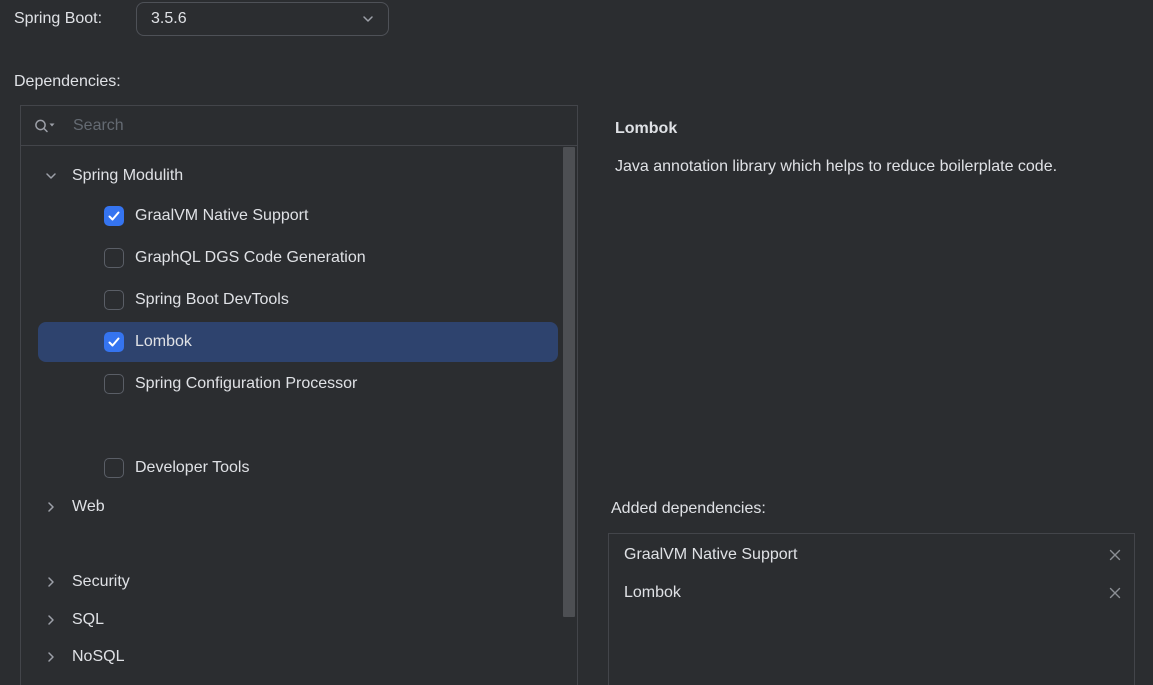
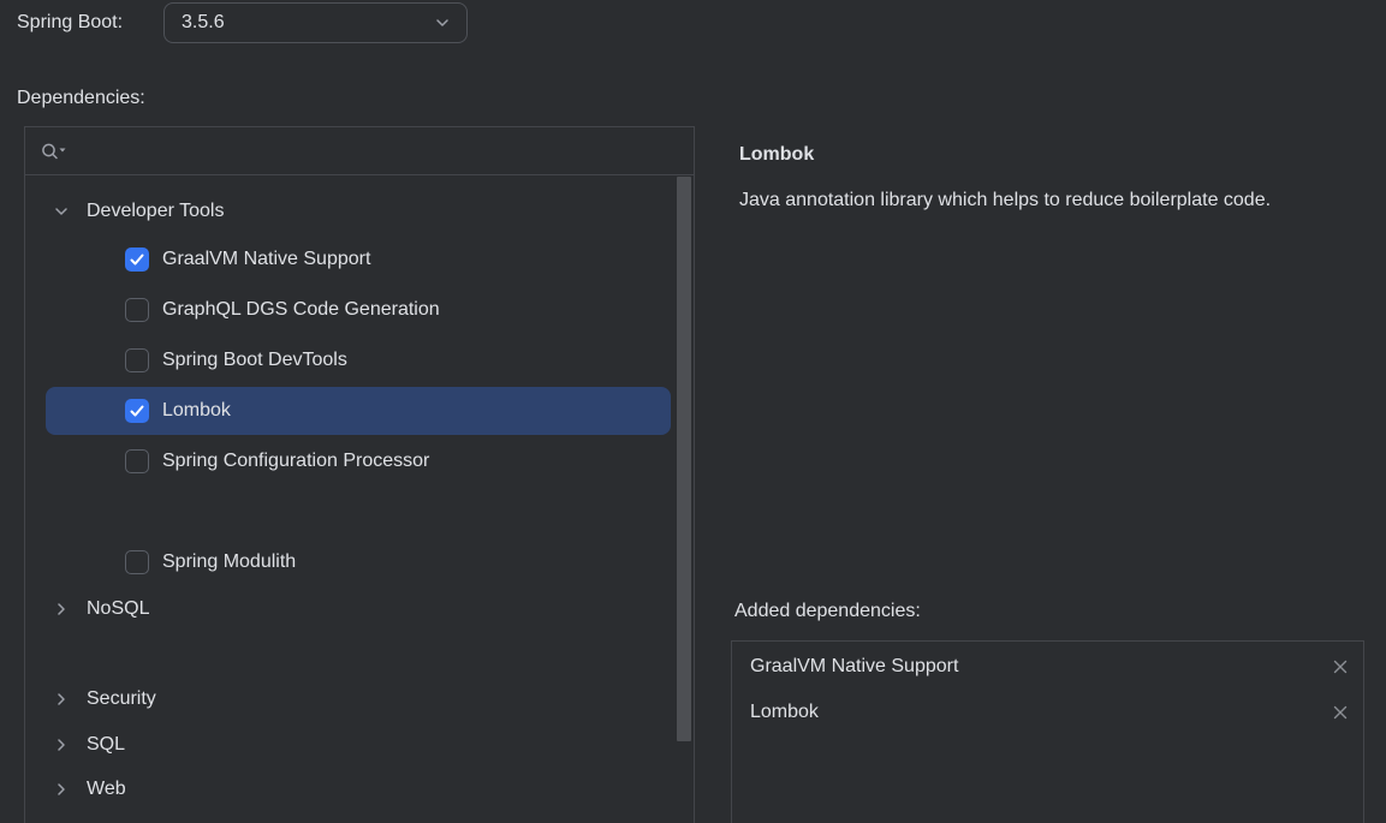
  Spring Boot:
  3.5.6
  Dependencies:
- Search
- Spring Modulith
+ Developer Tools
  GraalVM Native Support
  GraphQL DGS Code Generation
  Spring Boot DevTools
  Lombok
  Spring Configuration Processor
- Developer Tools
+ Spring Modulith
- Web
+ NoSQL
  Security
  SQL
- NoSQL
+ Web
  Lombok
  Java annotation library which helps to reduce boilerplate code.
  Added dependencies:
  GraalVM Native Support
  Lombok
